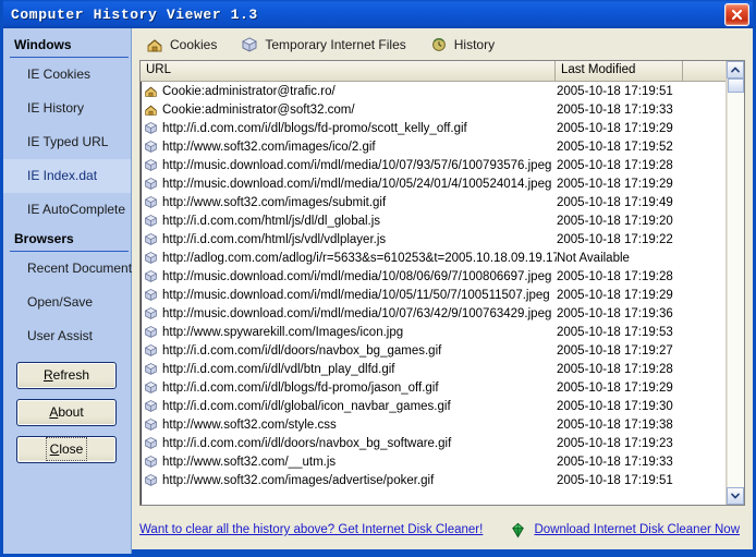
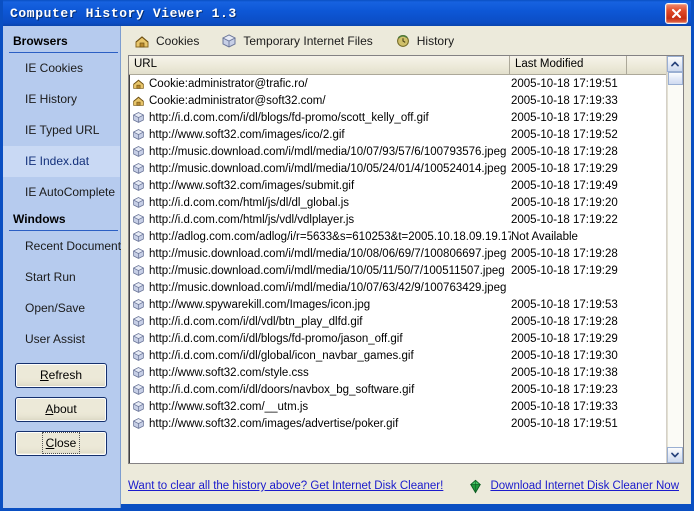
  Computer History Viewer 1.3
- Windows
+ Browsers
  IE Cookies
  IE History
  IE Typed URL
  IE Index.dat
  IE AutoComplete
- Browsers
+ Windows
  Recent Document
+ Start Run
  Open/Save
  User Assist
  Refresh
  About
  Close
  Cookies
  Temporary Internet Files
  History
  URL
  Last Modified
  Cookie:administrator@trafic.ro/
  2005-10-18 17:19:51
  Cookie:administrator@soft32.com/
  2005-10-18 17:19:33
  http://i.d.com.com/i/dl/blogs/fd-promo/scott_kelly_off.gif
  2005-10-18 17:19:29
  http://www.soft32.com/images/ico/2.gif
  2005-10-18 17:19:52
  http://music.download.com/i/mdl/media/10/07/93/57/6/100793576.jpeg
  2005-10-18 17:19:28
  http://music.download.com/i/mdl/media/10/05/24/01/4/100524014.jpeg
  2005-10-18 17:19:29
  http://www.soft32.com/images/submit.gif
  2005-10-18 17:19:49
  http://i.d.com.com/html/js/dl/dl_global.js
  2005-10-18 17:19:20
  http://i.d.com.com/html/js/vdl/vdlplayer.js
  2005-10-18 17:19:22
  http://adlog.com.com/adlog/i/r=5633&s=610253&t=2005.10.18.09.19.17
  Not Available
  http://music.download.com/i/mdl/media/10/08/06/69/7/100806697.jpeg
  2005-10-18 17:19:28
  http://music.download.com/i/mdl/media/10/05/11/50/7/100511507.jpeg
  2005-10-18 17:19:29
  http://music.download.com/i/mdl/media/10/07/63/42/9/100763429.jpeg
- 2005-10-18 17:19:36
  http://www.spywarekill.com/Images/icon.jpg
  2005-10-18 17:19:53
- http://i.d.com.com/i/dl/doors/navbox_bg_games.gif
- 2005-10-18 17:19:27
  http://i.d.com.com/i/dl/vdl/btn_play_dlfd.gif
  2005-10-18 17:19:28
  http://i.d.com.com/i/dl/blogs/fd-promo/jason_off.gif
  2005-10-18 17:19:29
  http://i.d.com.com/i/dl/global/icon_navbar_games.gif
  2005-10-18 17:19:30
  http://www.soft32.com/style.css
  2005-10-18 17:19:38
  http://i.d.com.com/i/dl/doors/navbox_bg_software.gif
  2005-10-18 17:19:23
  http://www.soft32.com/__utm.js
  2005-10-18 17:19:33
  http://www.soft32.com/images/advertise/poker.gif
  2005-10-18 17:19:51
  Want to clear all the history above? Get Internet Disk Cleaner!
  Download Internet Disk Cleaner Now
